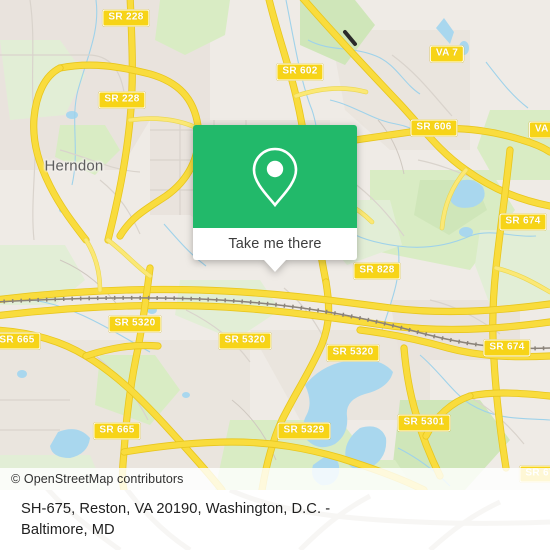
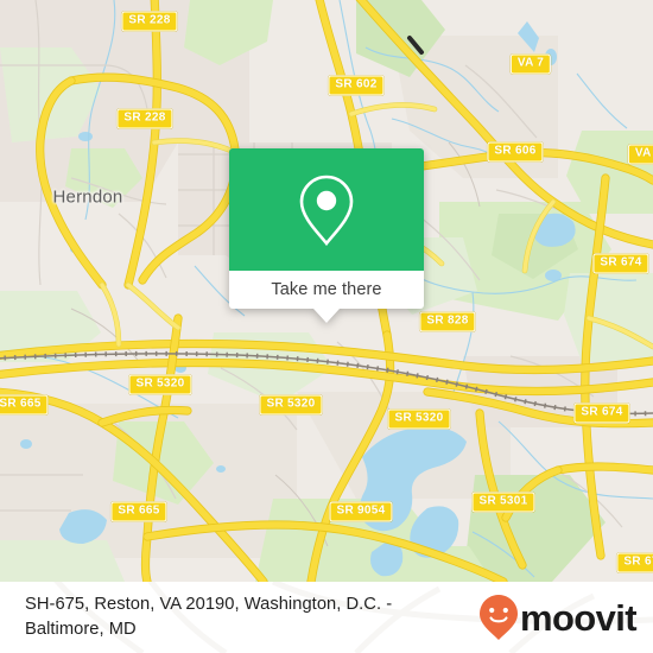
  Herndon
  SR 228
  SR 228
  SR 602
  VA 7
  SR 606
  SR 674
  SR 828
  SR 5320
  SR 665
  SR 5320
  SR 5320
  SR 674
  SR 665
- SR 5329
+ SR 9054
  SR 5301
  Take me there
- © OpenStreetMap contributors
  SH-675, Reston, VA 20190, Washington, D.C. - Baltimore, MD
+ moovit
